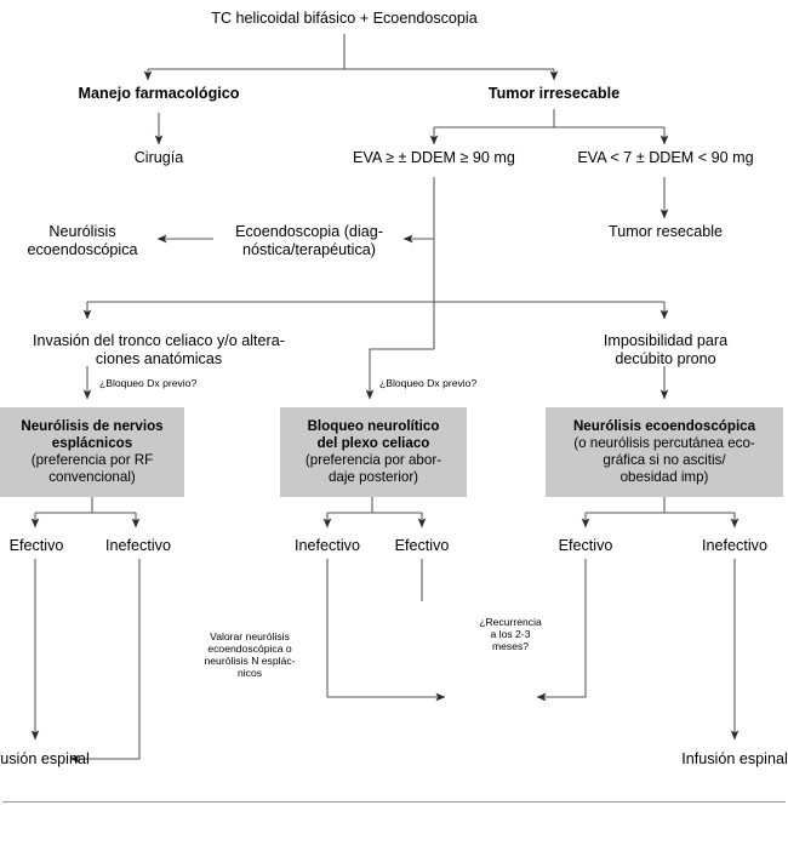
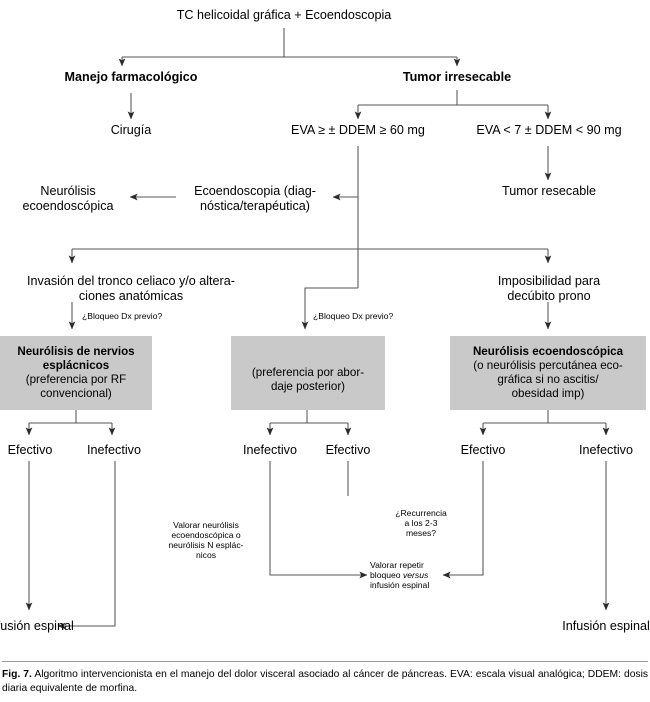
- TC helicoidal bifásico + Ecoendoscopia
+ TC helicoidal gráfica + Ecoendoscopia
  Manejo farmacológico
  Tumor irresecable
  Cirugía
- EVA ≥ ± DDEM ≥ 90 mg
+ EVA ≥ ± DDEM ≥ 60 mg
  EVA < 7 ± DDEM < 90 mg
  Ecoendoscopia (diag-
  nóstica/terapéutica)
  Neurólisis
  ecoendoscópica
  Tumor resecable
  Invasión del tronco celiaco y/o altera-
  ciones anatómicas
  Imposibilidad para
  decúbito prono
  ¿Bloqueo Dx previo?
  ¿Bloqueo Dx previo?
  Neurólisis de nervios
  esplácnicos
  (preferencia por RF
  convencional)
- Bloqueo neurolítico
- del plexo celiaco
  (preferencia por abor-
  daje posterior)
  Neurólisis ecoendoscópica
  (o neurólisis percutánea eco-
  gráfica si no ascitis/
  obesidad imp)
  Efectivo
  Inefectivo
  Inefectivo
  Efectivo
  Efectivo
  Inefectivo
  Valorar neurólisis
  ecoendoscópica o
  neurólisis N esplác-
  nicos
  ¿Recurrencia
  a los 2-3
  meses?
+ Valorar repetir
+ bloqueo versus
+ infusión espinal
  usión espinal
  Infusión espinal
+ Fig. 7. Algoritmo intervencionista en el manejo del dolor visceral asociado al cáncer de páncreas. EVA: escala visual analógica; DDEM: dosis diaria equivalente de morfina.
